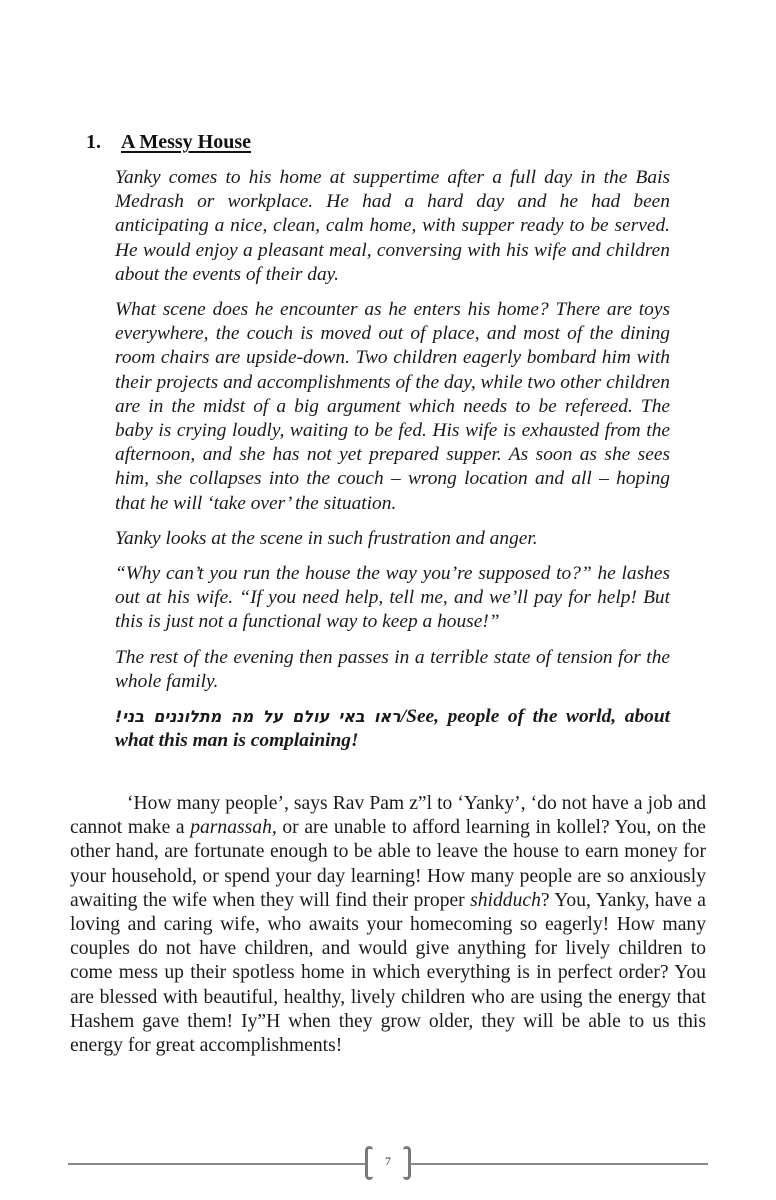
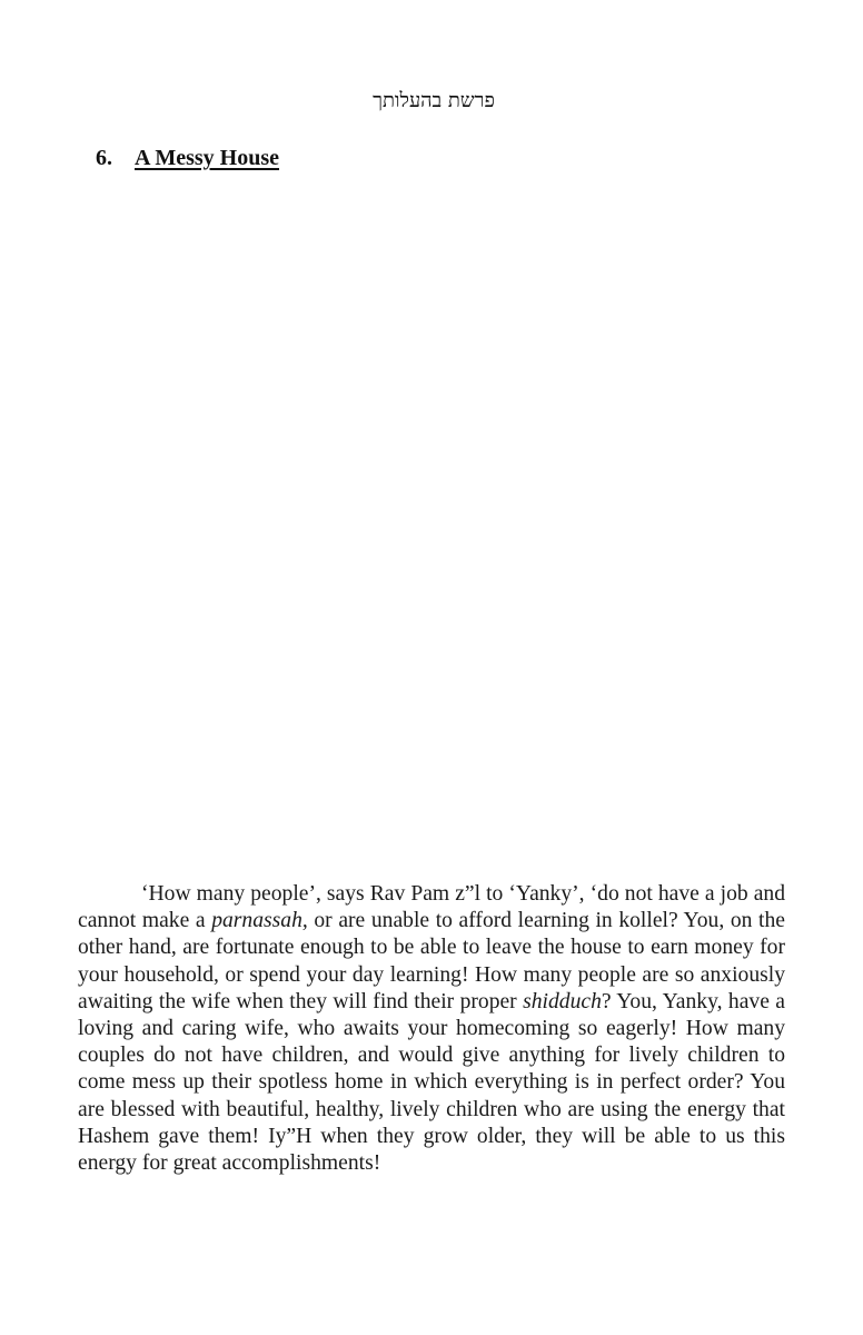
+ פרשת בהעלותך
- 1. A Messy House
+ 6. A Messy House
- Yanky comes to his home at suppertime after a full day in the Bais Medrash or workplace. He had a hard day and he had been anticipating a nice, clean, calm home, with supper ready to be served. He would enjoy a pleasant meal, conversing with his wife and children about the events of their day.
- What scene does he encounter as he enters his home? There are toys everywhere, the couch is moved out of place, and most of the dining room chairs are upside-down. Two children eagerly bombard him with their projects and accomplishments of the day, while two other children are in the midst of a big argument which needs to be refereed. The baby is crying loudly, waiting to be fed. His wife is exhausted from the afternoon, and she has not yet prepared supper. As soon as she sees him, she collapses into the couch – wrong location and all – hoping that he will ‘take over’ the situation.
- Yanky looks at the scene in such frustration and anger.
- “Why can’t you run the house the way you’re supposed to?” he lashes out at his wife. “If you need help, tell me, and we’ll pay for help! But this is just not a functional way to keep a house!”
- The rest of the evening then passes in a terrible state of tension for the whole family.
- ראו באי עולם על מה מתלוננים בני! /See, people of the world, about what this man is complaining!
  ‘How many people’, says Rav Pam z”l to ‘Yanky’, ‘do not have a job and cannot make a parnassah, or are unable to afford learning in kollel? You, on the other hand, are fortunate enough to be able to leave the house to earn money for your household, or spend your day learning! How many people are so anxiously awaiting the wife when they will find their proper shidduch? You, Yanky, have a loving and caring wife, who awaits your homecoming so eagerly! How many couples do not have children, and would give anything for lively children to come mess up their spotless home in which everything is in perfect order? You are blessed with beautiful, healthy, lively children who are using the energy that Hashem gave them! Iy”H when they grow older, they will be able to us this energy for great accomplishments!
- 7
